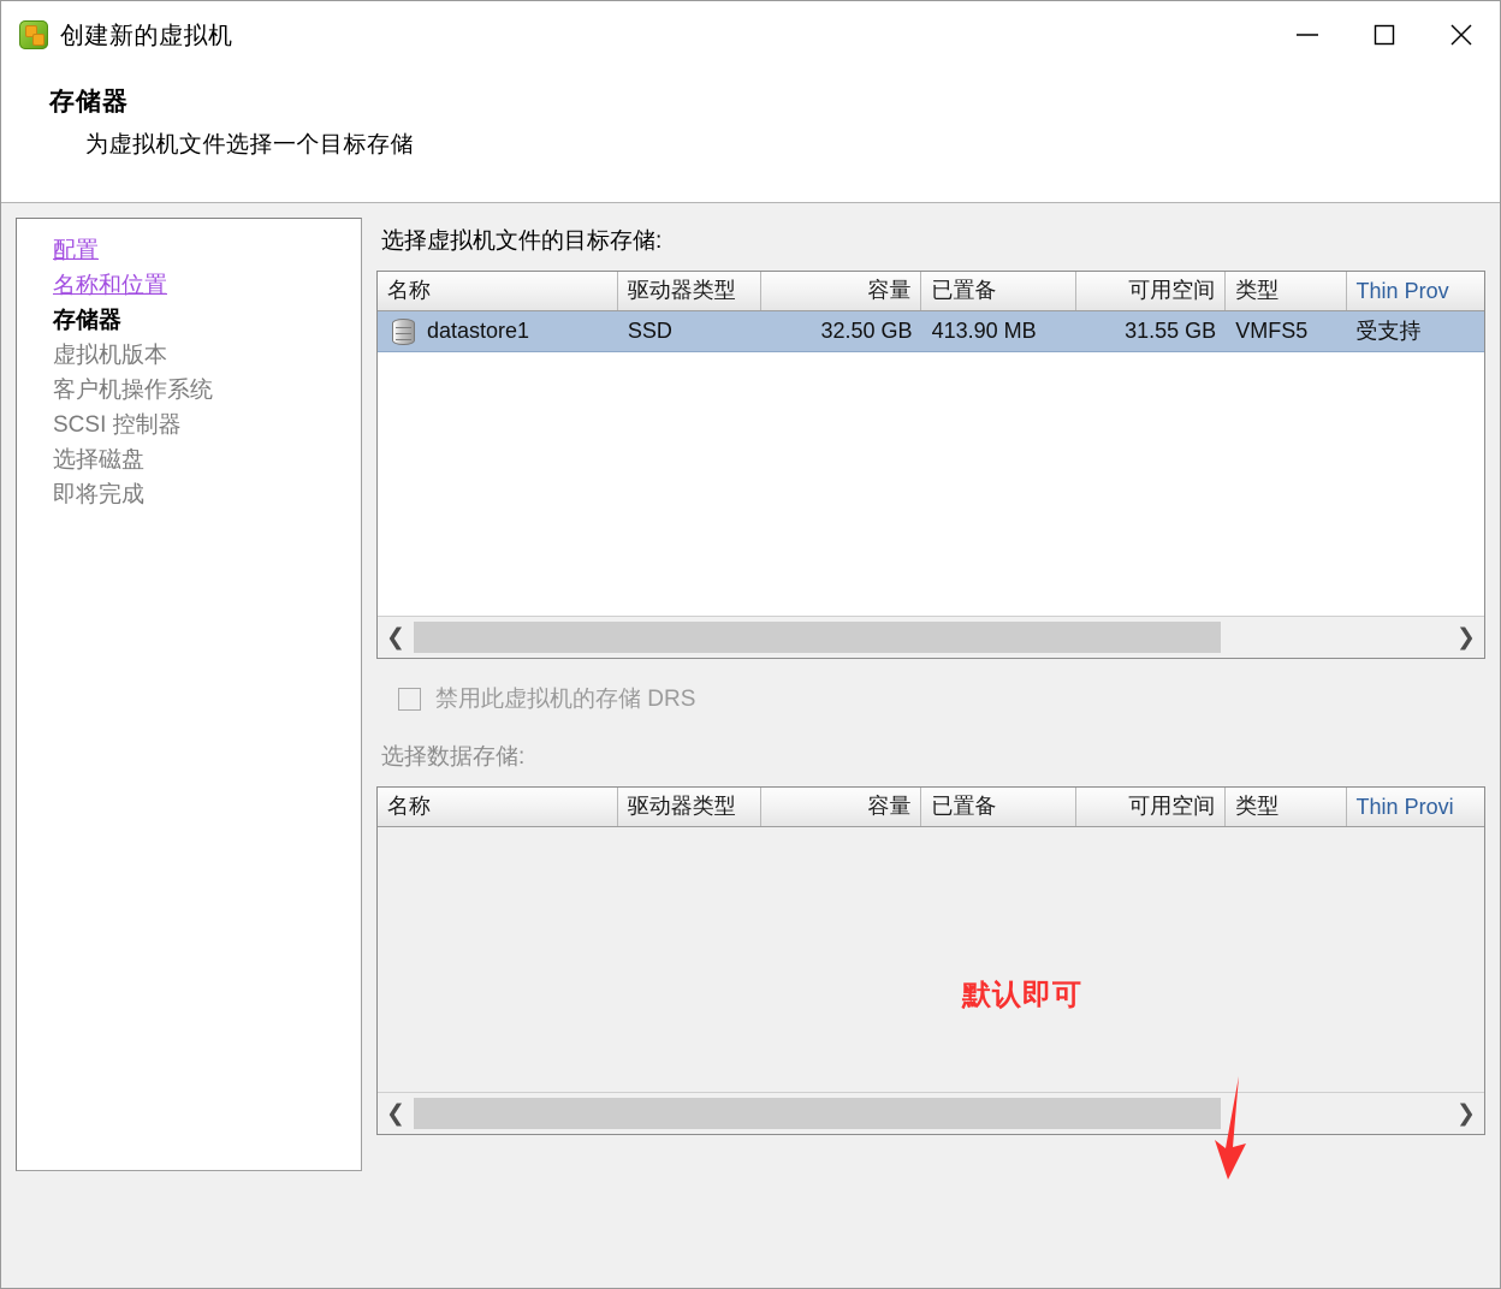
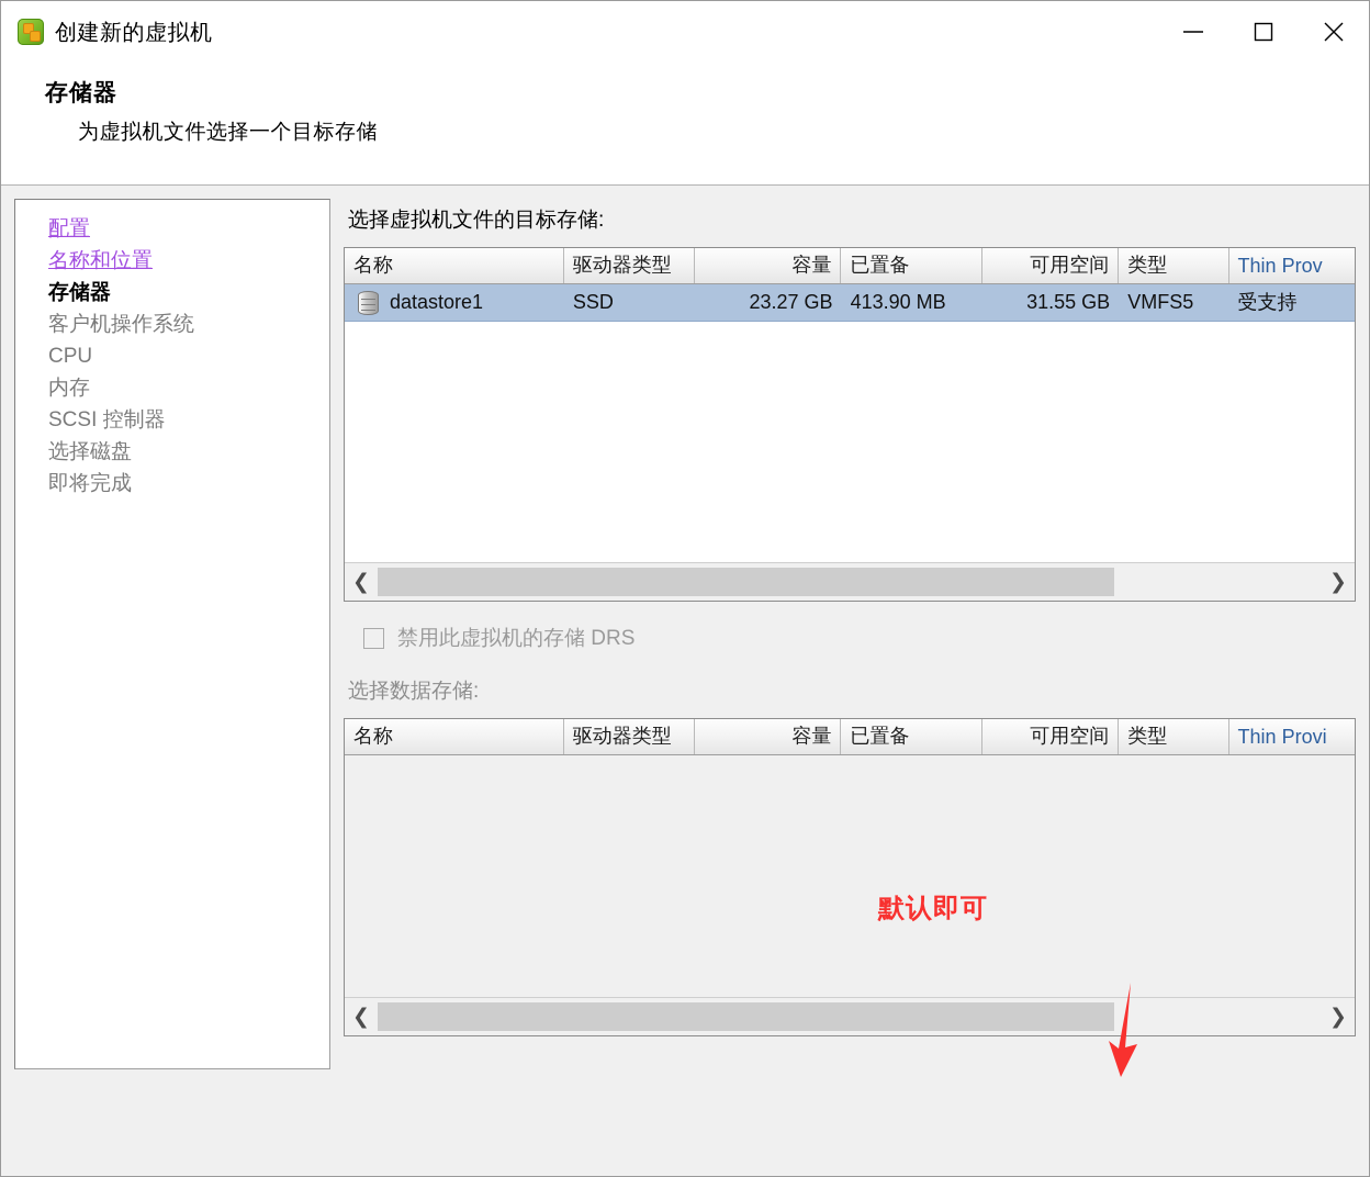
  创建新的虚拟机
  存储器
  为虚拟机文件选择一个目标存储
  配置
  名称和位置
  存储器
- 虚拟机版本
  客户机操作系统
+ CPU
+ 内存
  SCSI 控制器
  选择磁盘
  即将完成
  选择虚拟机文件的目标存储:
  名称
  驱动器类型
  容量
  已置备
  可用空间
  类型
  Thin Prov
  datastore1
  SSD
- 32.50 GB
+ 23.27 GB
  413.90 MB
  31.55 GB
  VMFS5
  受支持
  ❮
  ❯
  禁用此虚拟机的存储 DRS
  选择数据存储:
  名称
  驱动器类型
  容量
  已置备
  可用空间
  类型
  Thin Provi
  ❮
  ❯
  默认即可
